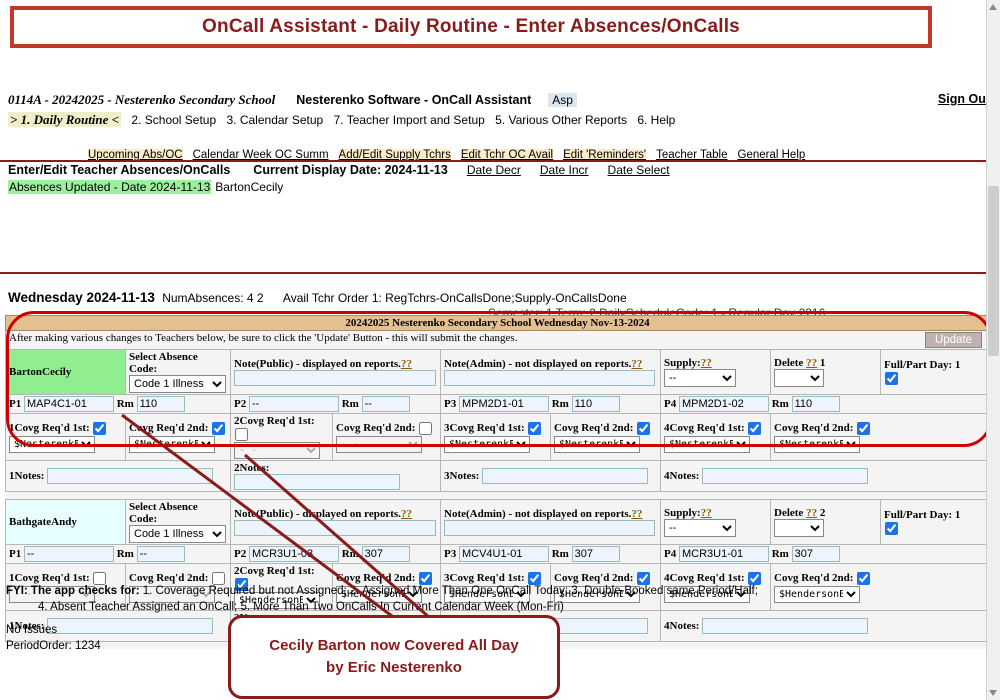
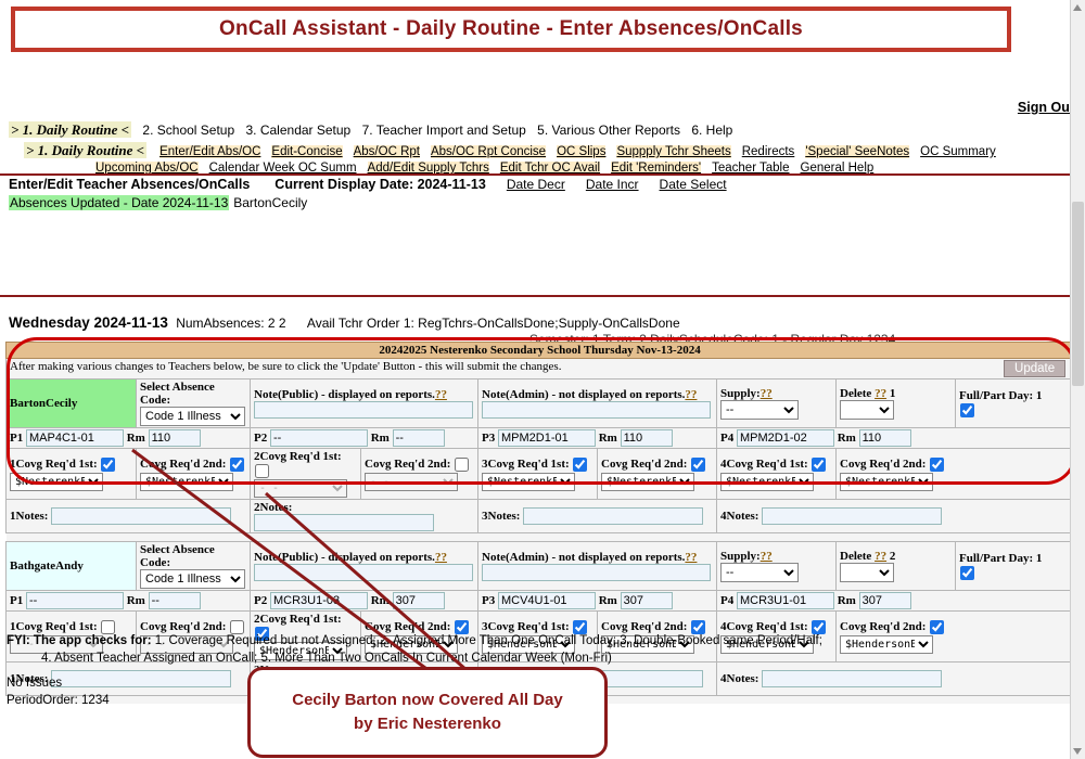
  OnCall Assistant - Daily Routine - Enter Absences/OnCalls
- 0114A - 20242025 - Nesterenko Secondary School Nesterenko Software - OnCall Assistant Asp
  Sign Ou
  > 1. Daily Routine < 2. School Setup 3. Calendar Setup 7. Teacher Import and Setup 5. Various Other Reports 6. Help
+ > 1. Daily Routine < Enter/Edit Abs/OC Edit-Concise Abs/OC Rpt Abs/OC Rpt Concise OC Slips Suppply Tchr Sheets Redirects 'Special' SeeNotes OC Summary
  Upcoming Abs/OC Calendar Week OC Summ Add/Edit Supply Tchrs Edit Tchr OC Avail Edit 'Reminders' Teacher Table General Help
  Enter/Edit Teacher Absences/OnCalls Current Display Date: 2024-11-13 Date Decr Date Incr Date Select
  Absences Updated - Date 2024-11-13 BartonCecily
- Wednesday 2024-11-13 NumAbsences: 4 2 Avail Tchr Order 1: RegTchrs-OnCallsDone;Supply-OnCallsDone
+ Wednesday 2024-11-13 NumAbsences: 2 2 Avail Tchr Order 1: RegTchrs-OnCallsDone;Supply-OnCallsDone
- Semester: 1 Term: 2 DailyScheduleCode: 1 - Regular Day 2216
+ Semester: 1 Term: 2 DailyScheduleCode: 1 - Regular Day 1234
- 20242025 Nesterenko Secondary School Wednesday Nov-13-2024
+ 20242025 Nesterenko Secondary School Thursday Nov-13-2024
  Update After making various changes to Teachers below, be sure to click the 'Update' Button - this will submit the changes.
  BartonCecily	Select Absence Code: Code 1 Illness	Note(Public) - displayed on reports.??	Note(Admin) - not displayed on reports.??	Supply:?? --	Delete ?? 1	Full/Part Day: 1
  P1 MAP4C1-01 Rm 110	P2 -- Rm --	P3 MPM2D1-01 Rm 110	P4 MPM2D1-02 Rm 110
  1Covg Req'd 1st: $NesterenkE	Cvg Req'd 2nd: $NestrenkE	2Covg Req'd 1st: - -	Covg Req'd 2nd: - -	3Covg Req'd 1st: $NesterenkE	Covg Req'd 2nd: $NesterenkE	4Covg Req'd 1st: $NesterenkE	Covg Req'd 2nd: $NesterenkE
  1Notes:	2Nots:	3Notes:	4Notes:
  BathgateAndy	Select Absence Code: Code 1 Illness	Not(Public) - dplayed on reports.??	Note(Admin) - not displayed on reports.??	Supply:?? --	Delete ?? 2	Full/Part Day: 1
  P1 -- Rm --	P2 MCR3U1-0 Rm 307	P3 MCV4U1-01 Rm 307	P4 MCR3U1-01 Rm 307
  1Covg Req'd 1st: - -	Covg Req'd 2nd: - -	2Covg Req'd 1st: $HendersonB	ovg Reqd 2nd: $HenersonB	3Covg Req'd 1st: $HendersonB	Covg Req'd 2nd: $HendersonB	4Covg Req'd 1st: $HendersonB	Covg Req'd 2nd: $HendersonB
  FYI: The app checks for: 1. Coverage Required but not Assigned; 2 Assignd More Than One OnCall Today; 3. Double-Booked same Period/Half;
  4. Absent Teacher Assigned an OnCall; 5. More Than Two OnCallsn Currnt Calendar Week (Mon-Fri)
  No Issues
  PeriodOrder: 1234
  Cecily Barton now Covered All Day
  by Eric Nesterenko
